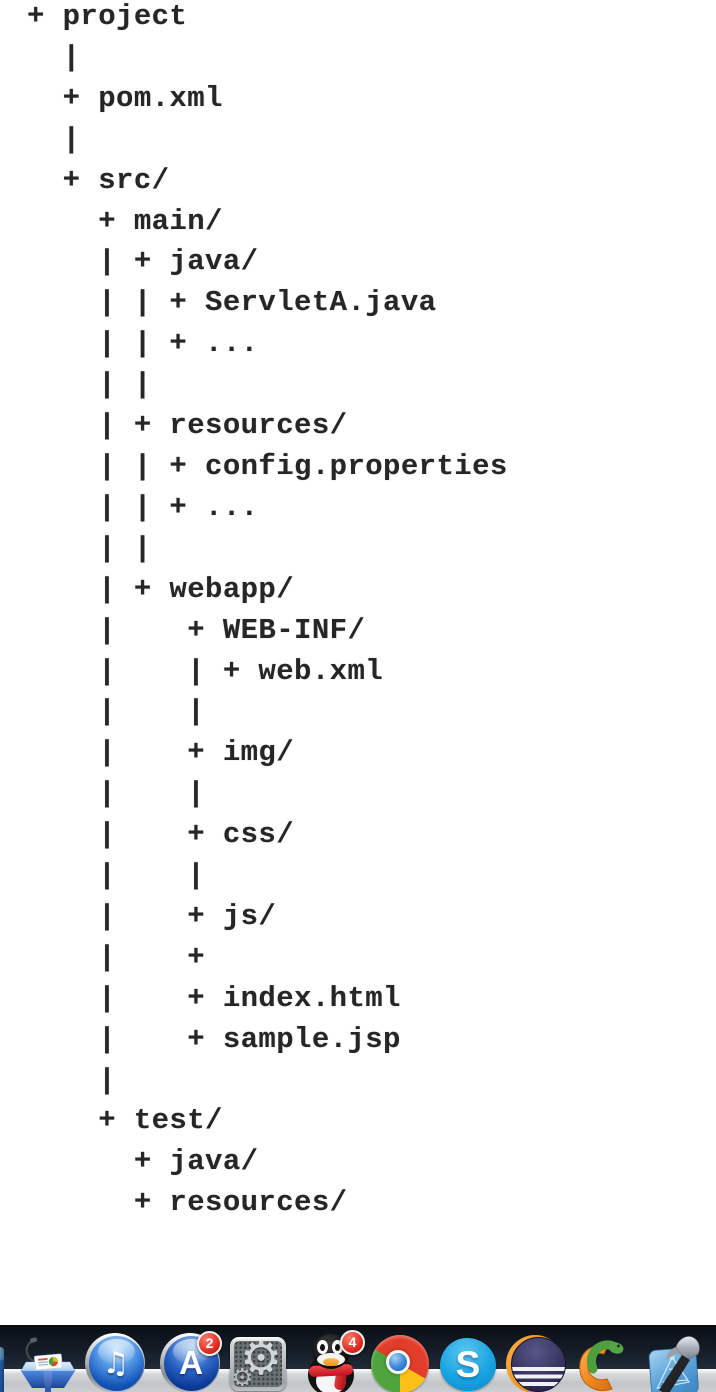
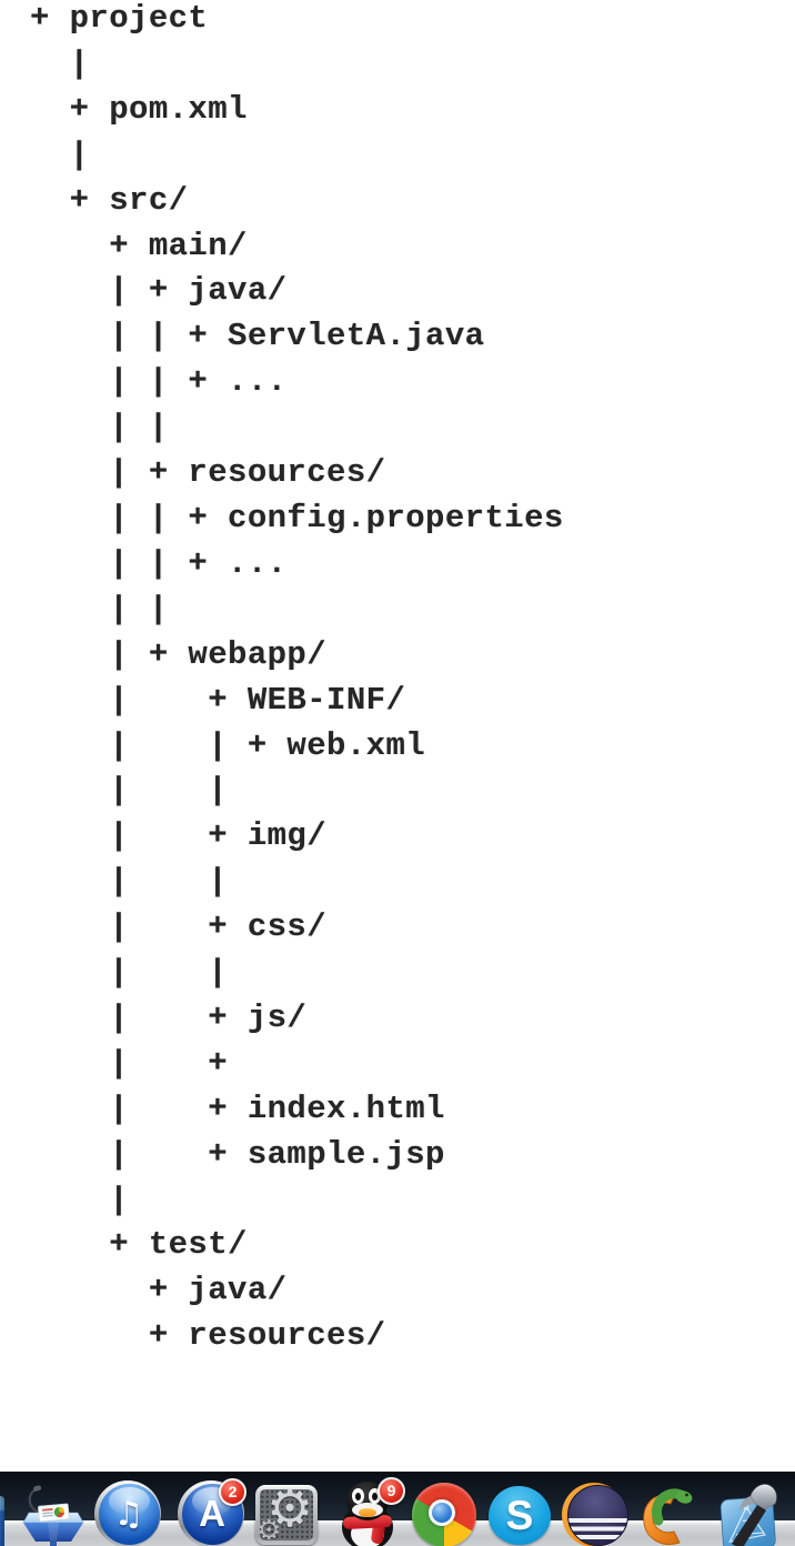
  + project
  |
  + pom.xml
  |
  + src/
  + main/
  | + java/
  | | + ServletA.java
  | | + ...
  | |
  | + resources/
  | | + config.properties
  | | + ...
  | |
  | + webapp/
  | + WEB-INF/
  | | + web.xml
  | |
  | + img/
  | |
  | + css/
  | |
  | + js/
  | +
  | + index.html
  | + sample.jsp
  |
  + test/
  + java/
  + resources/
  2
  ⚙
  ⚙
- 4
+ 9
  S
